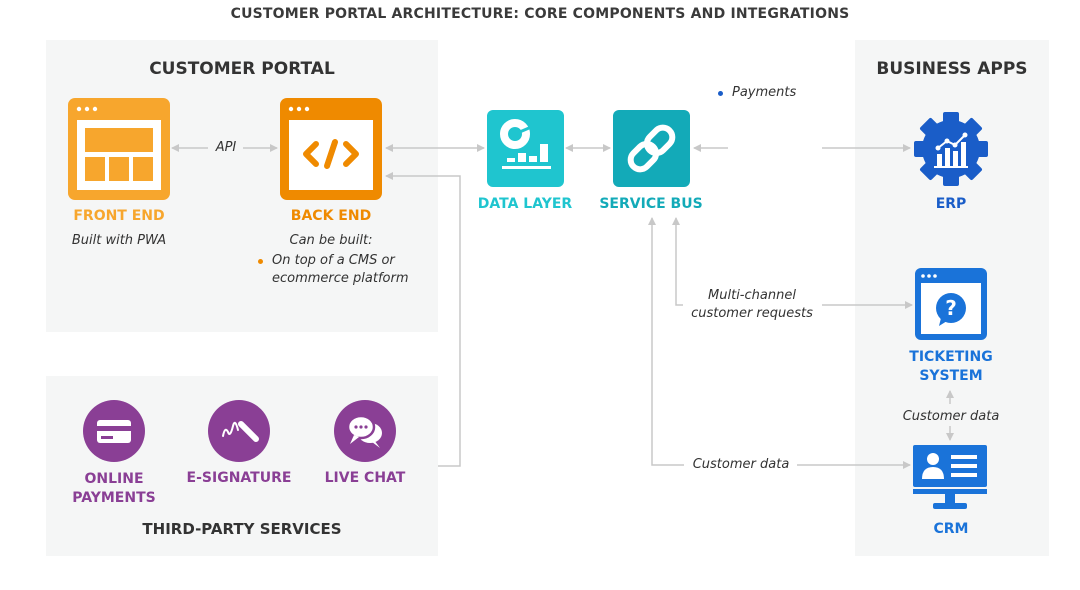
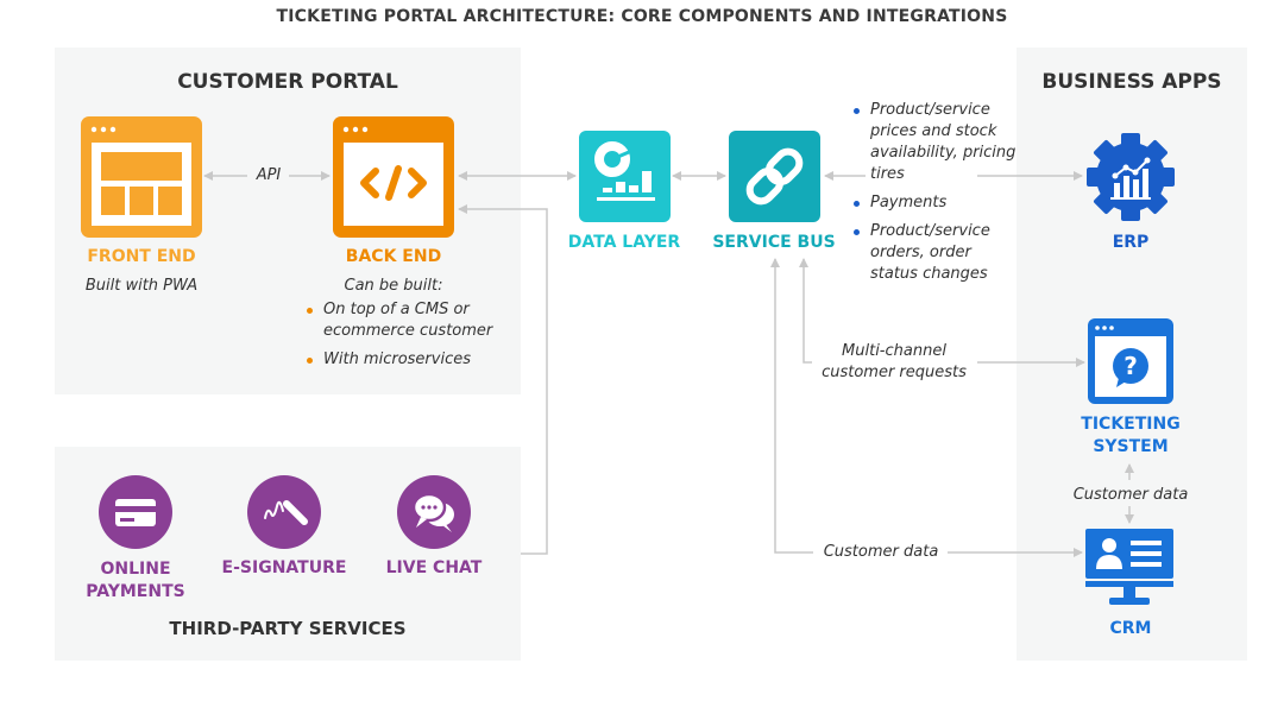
- CUSTOMER PORTAL ARCHITECTURE: CORE COMPONENTS AND INTEGRATIONS
+ TICKETING PORTAL ARCHITECTURE: CORE COMPONENTS AND INTEGRATIONS
  CUSTOMER PORTAL
  BUSINESS APPS
  THIRD-PARTY SERVICES
  API
  FRONT END
  Built with PWA
  BACK END
  Can be built:
- On top of a CMS or ecommerce platform
+ On top of a CMS or ecommerce customer
+ With microservices
  DATA LAYER
  SERVICE BUS
+ Product/service prices and stock availability, pricing tires
  Payments
+ Product/service orders, order status changes
  Multi-channel customer requests
  Customer data
  ERP
  ?
  TICKETING
  SYSTEM
  Customer data
  CRM
  ONLINE
  PAYMENTS
  E-SIGNATURE
  LIVE CHAT
